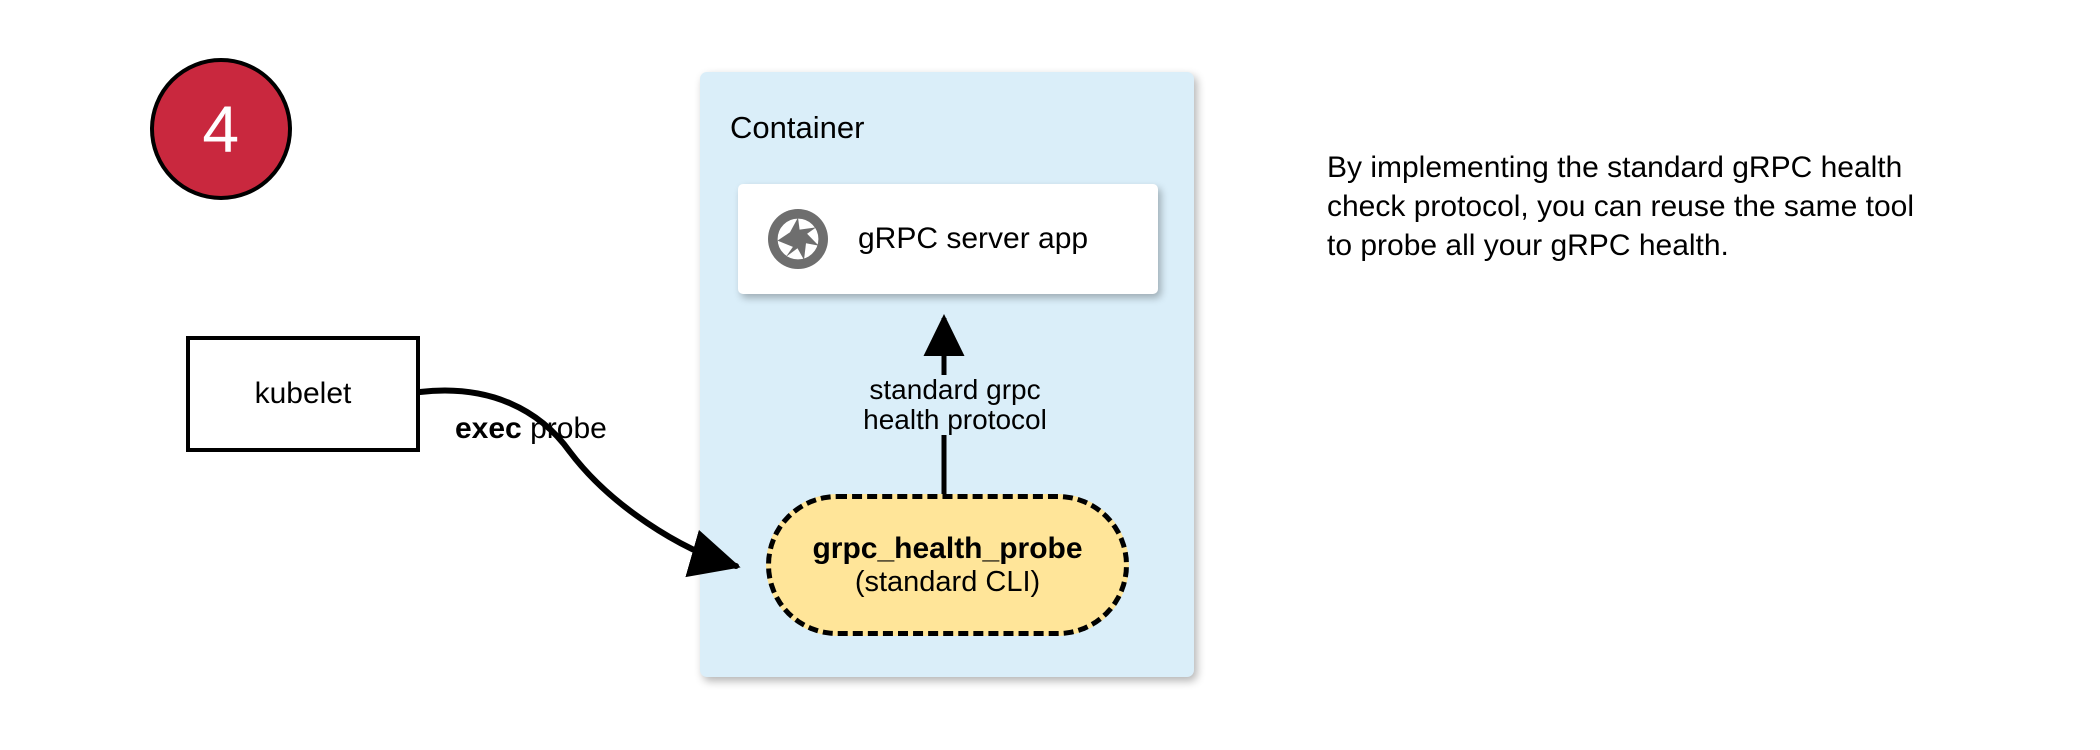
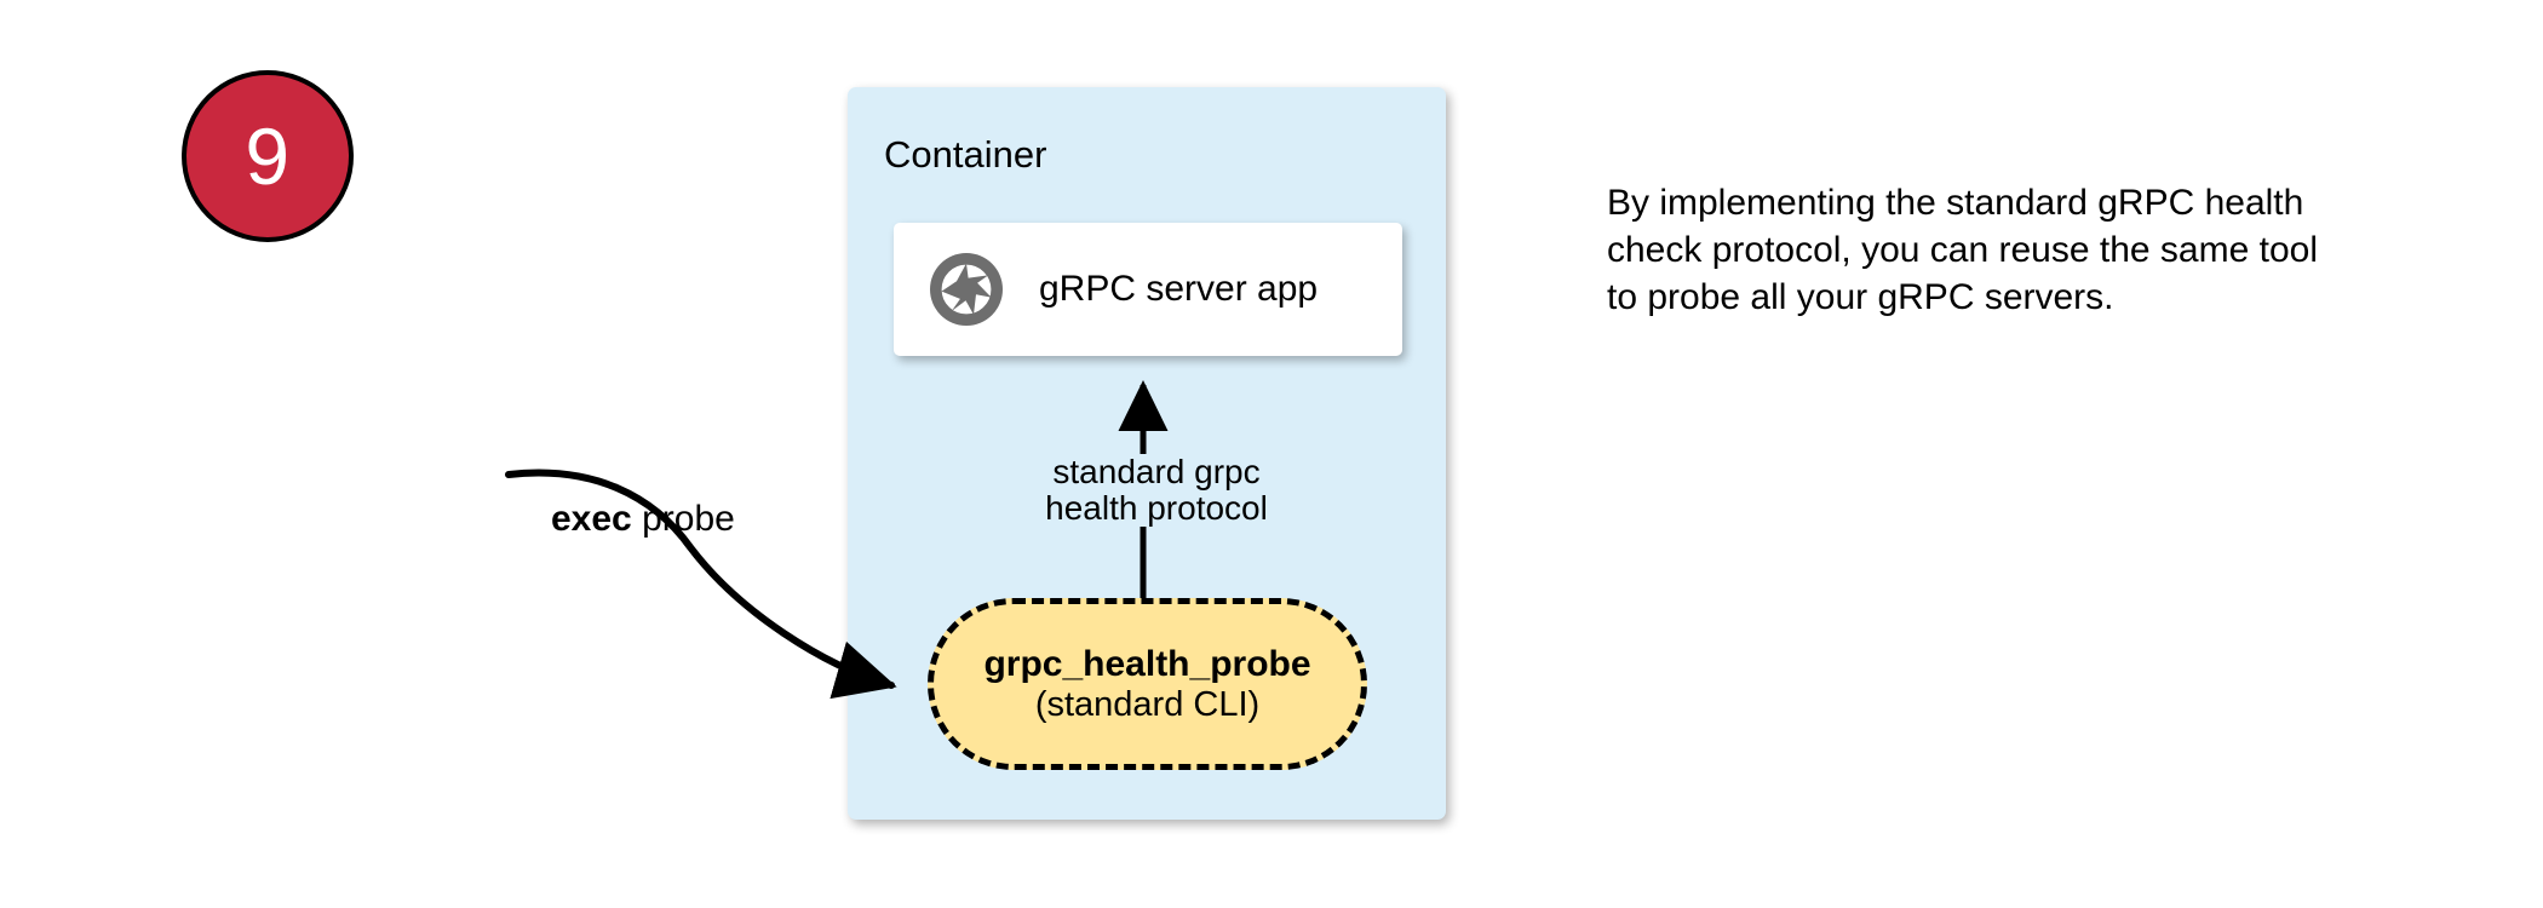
- 4
+ 9
- kubelet
  exec probe
  Container
  gRPC server app
  standard grpc
  health protocol
  grpc_health_probe
  (standard CLI)
- By implementing the standard gRPC health check protocol, you can reuse the same tool to probe all your gRPC health.
+ By implementing the standard gRPC health check protocol, you can reuse the same tool to probe all your gRPC servers.
